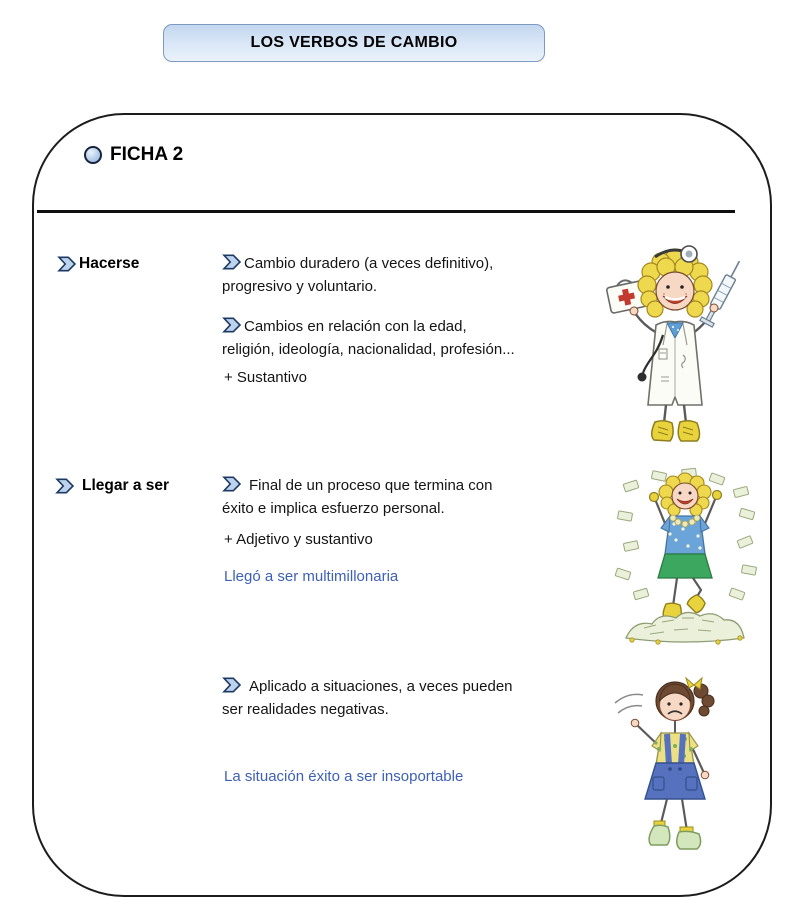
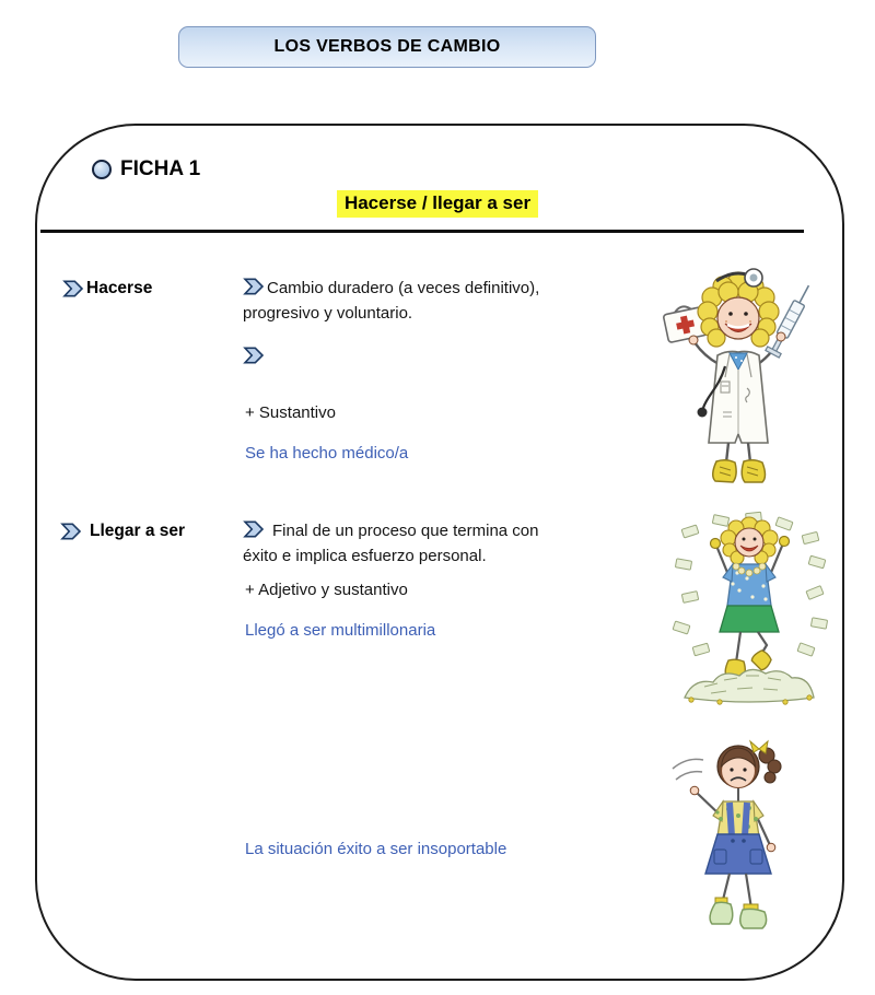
  LOS VERBOS DE CAMBIO
- FICHA 2
+ FICHA 1
+ Hacerse / llegar a ser
  Hacerse
  Cambio duradero (a veces definitivo),
  progresivo y voluntario.
- Cambios en relación con la edad,
- religión, ideología, nacionalidad, profesión...
  + Sustantivo
+ Se ha hecho médico/a
  Llegar a ser
  Final de un proceso que termina con
  éxito e implica esfuerzo personal.
  + Adjetivo y sustantivo
  Llegó a ser multimillonaria
- Aplicado a situaciones, a veces pueden
- ser realidades negativas.
  La situación éxito a ser insoportable
